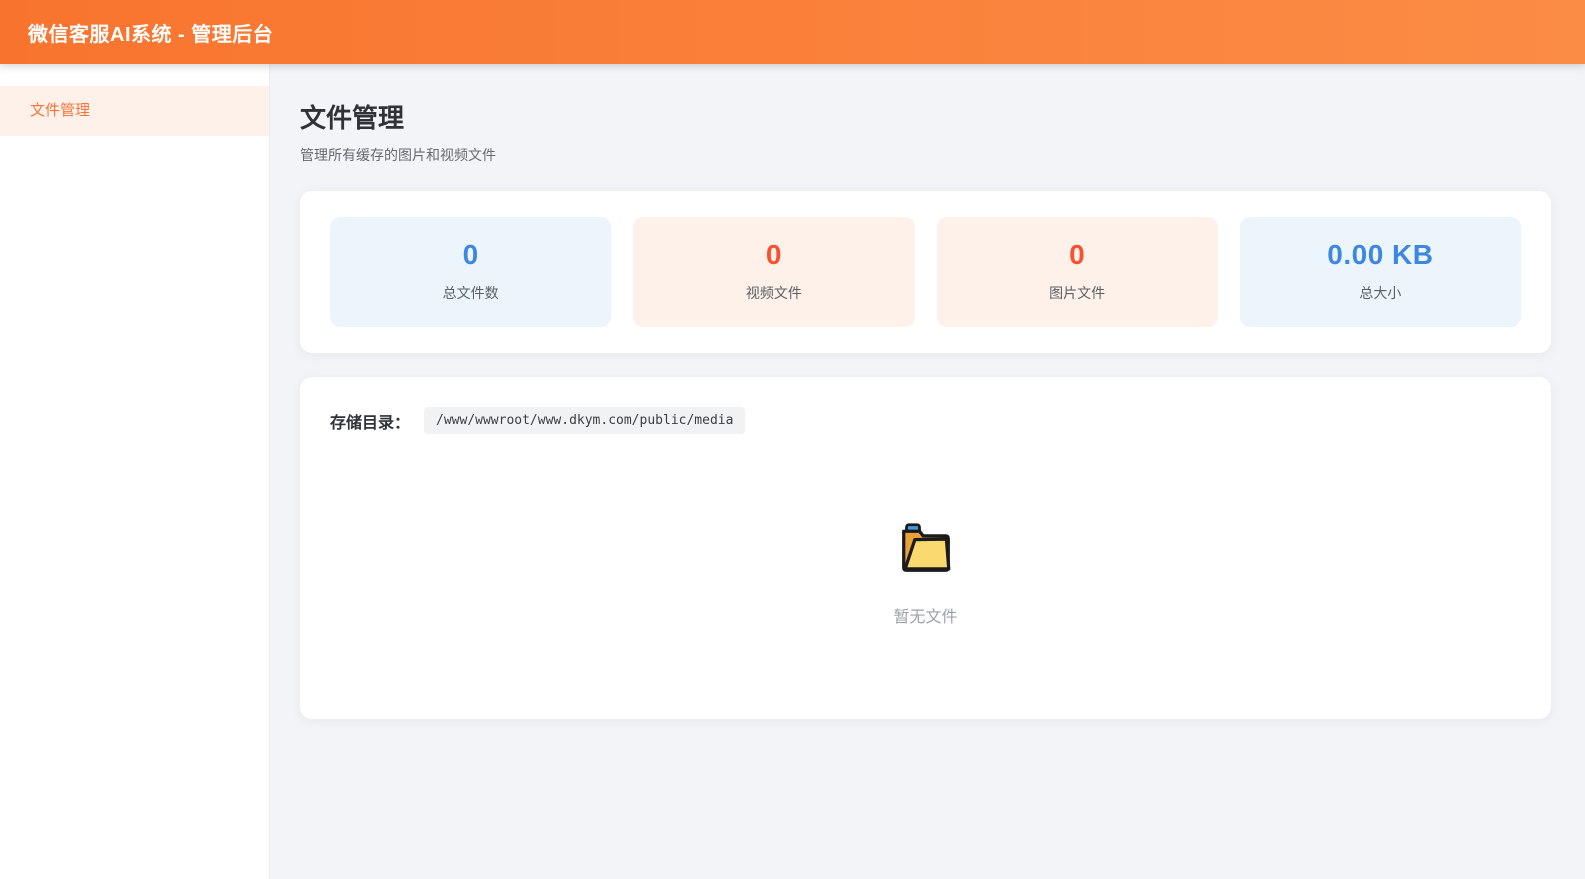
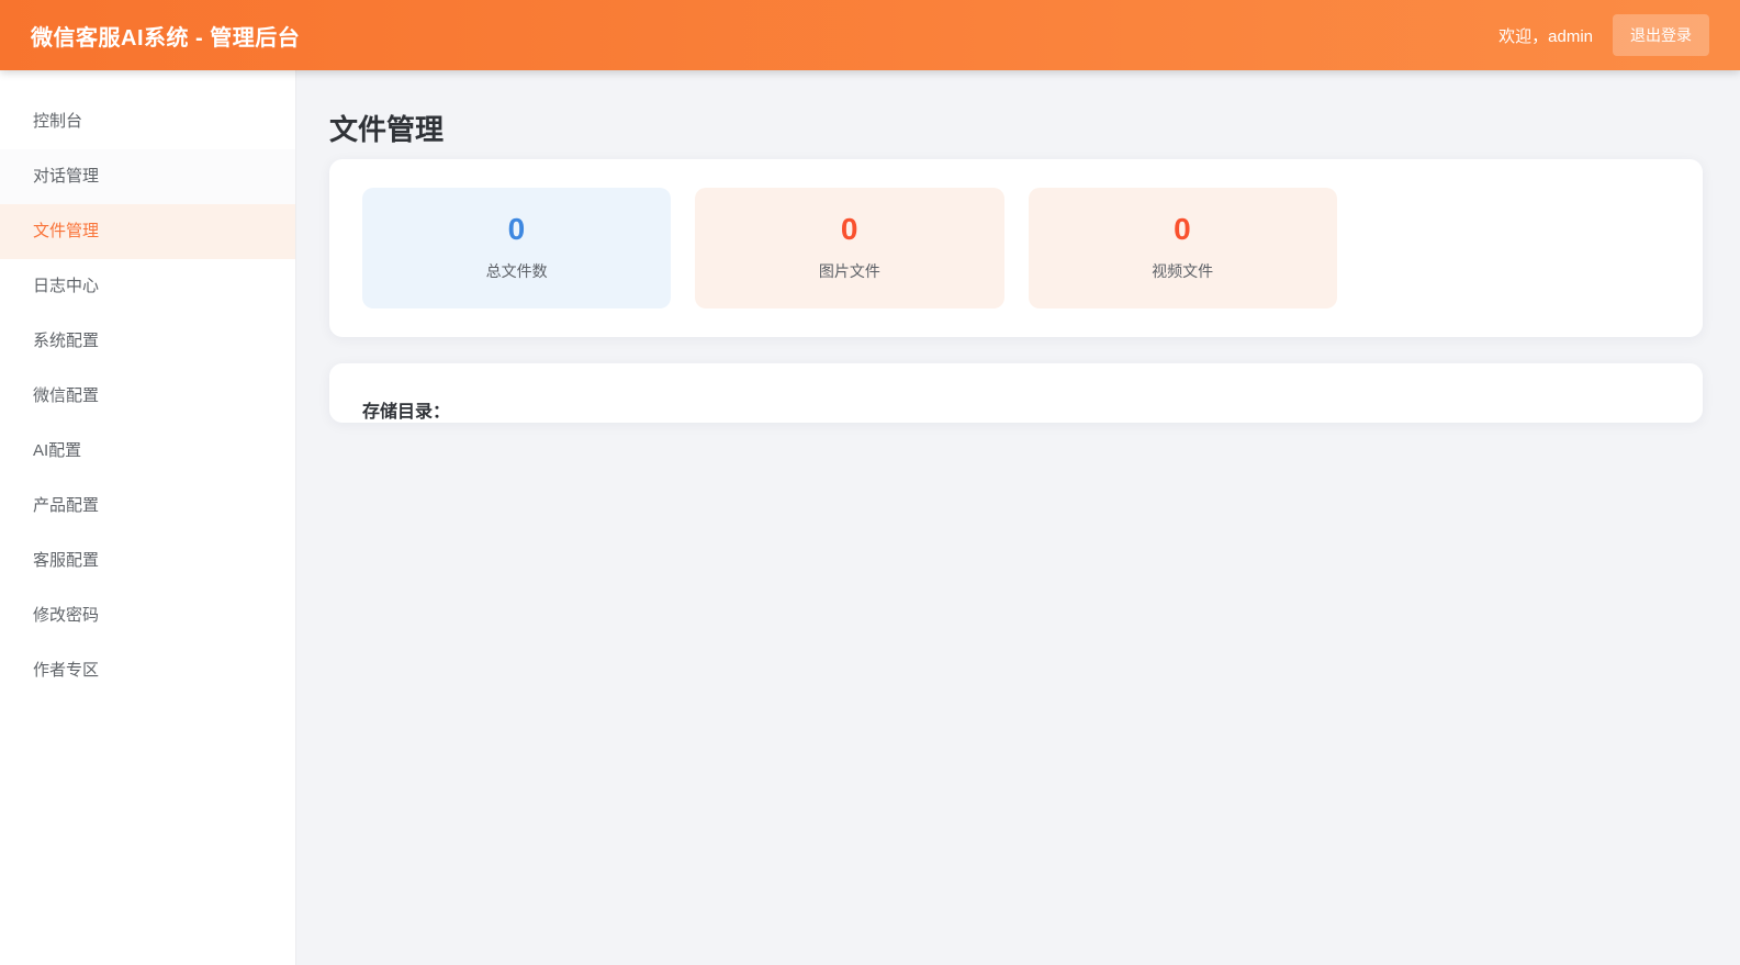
  微信客服AI系统 - 管理后台
+ 欢迎，admin
+ 退出登录
+ 控制台
+ 对话管理
  文件管理
+ 日志中心
+ 系统配置
+ 微信配置
+ AI配置
+ 产品配置
+ 客服配置
+ 修改密码
+ 作者专区
  文件管理
- 管理所有缓存的图片和视频文件
  0
  总文件数
  0
- 视频文件
+ 图片文件
  0
- 图片文件
+ 视频文件
- 0.00 KB
- 总大小
  存储目录：
- /www/wwwroot/www.dkym.com/public/media
- 暂无文件
